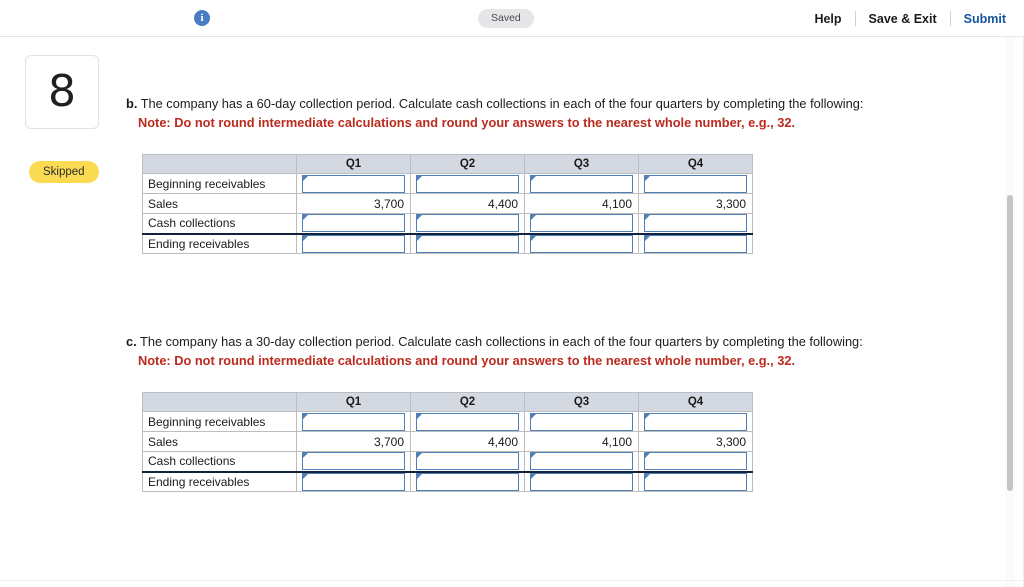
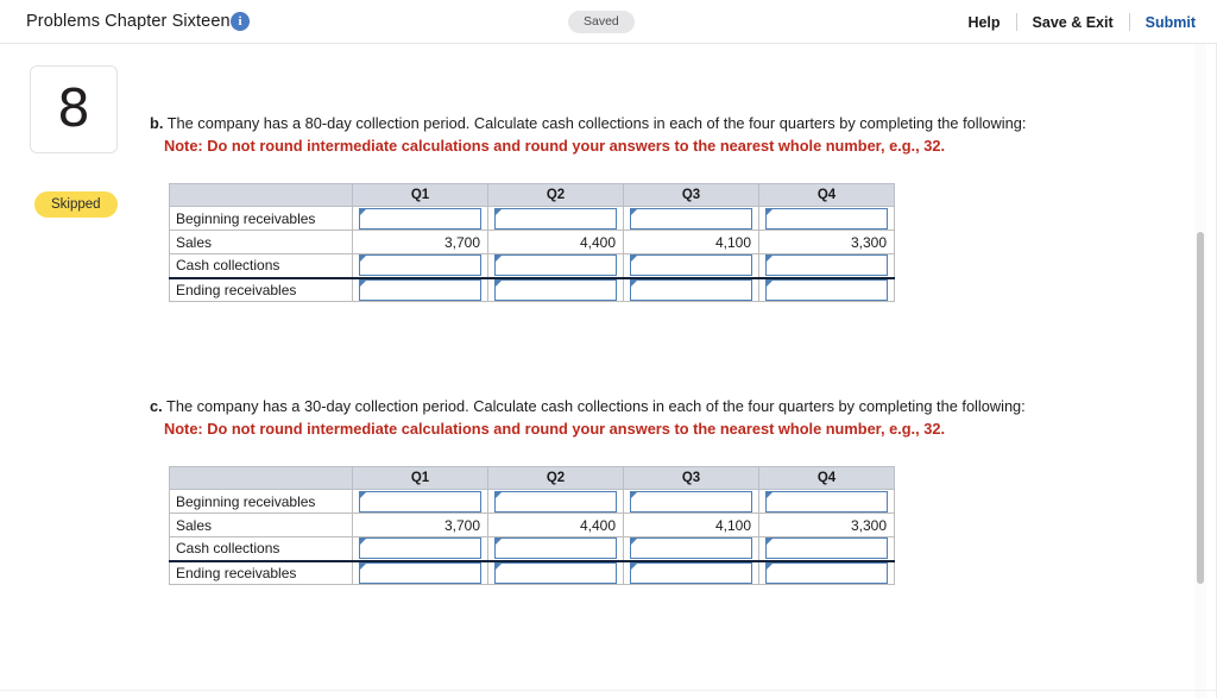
+ Problems Chapter Sixteen
  i
  Saved
  Help
  Save & Exit
  Submit
  8
  Skipped
- b. The company has a 60-day collection period. Calculate cash collections in each of the four quarters by completing the following:
+ b. The company has a 80-day collection period. Calculate cash collections in each of the four quarters by completing the following:
  Note: Do not round intermediate calculations and round your answers to the nearest whole number, e.g., 32.
  	Q1	Q2	Q3	Q4
  Beginning receivables
  Sales	3,700	4,400	4,100	3,300
  Cash collections
  Ending receivables
  c. The company has a 30-day collection period. Calculate cash collections in each of the four quarters by completing the following:
  Note: Do not round intermediate calculations and round your answers to the nearest whole number, e.g., 32.
  	Q1	Q2	Q3	Q4
  Beginning receivables
  Sales	3,700	4,400	4,100	3,300
  Cash collections
  Ending receivables
